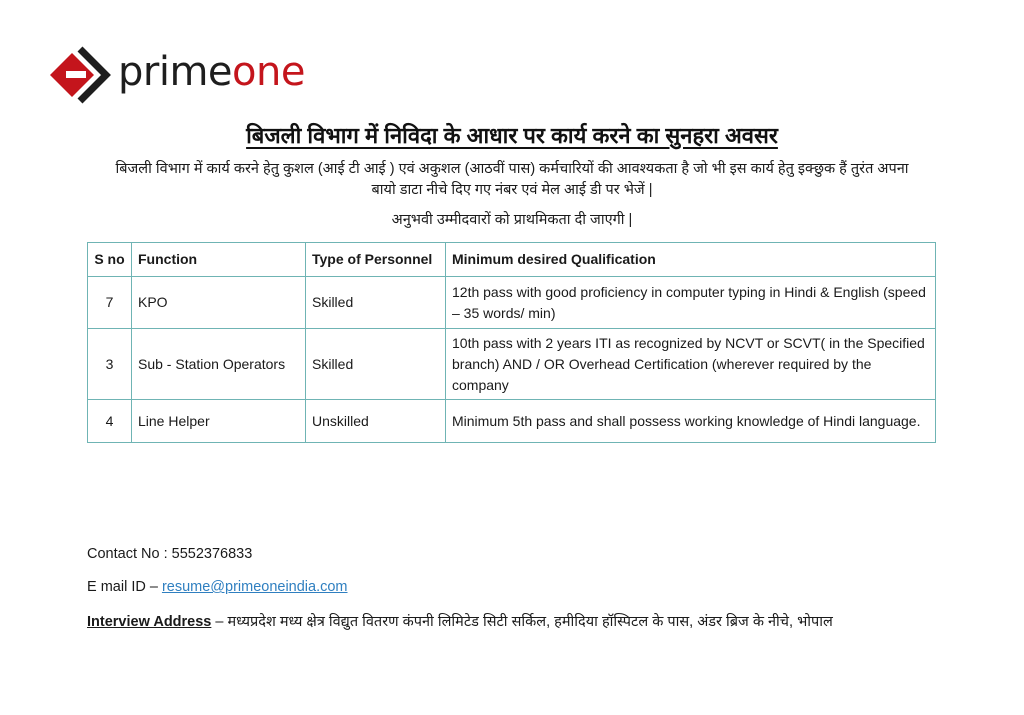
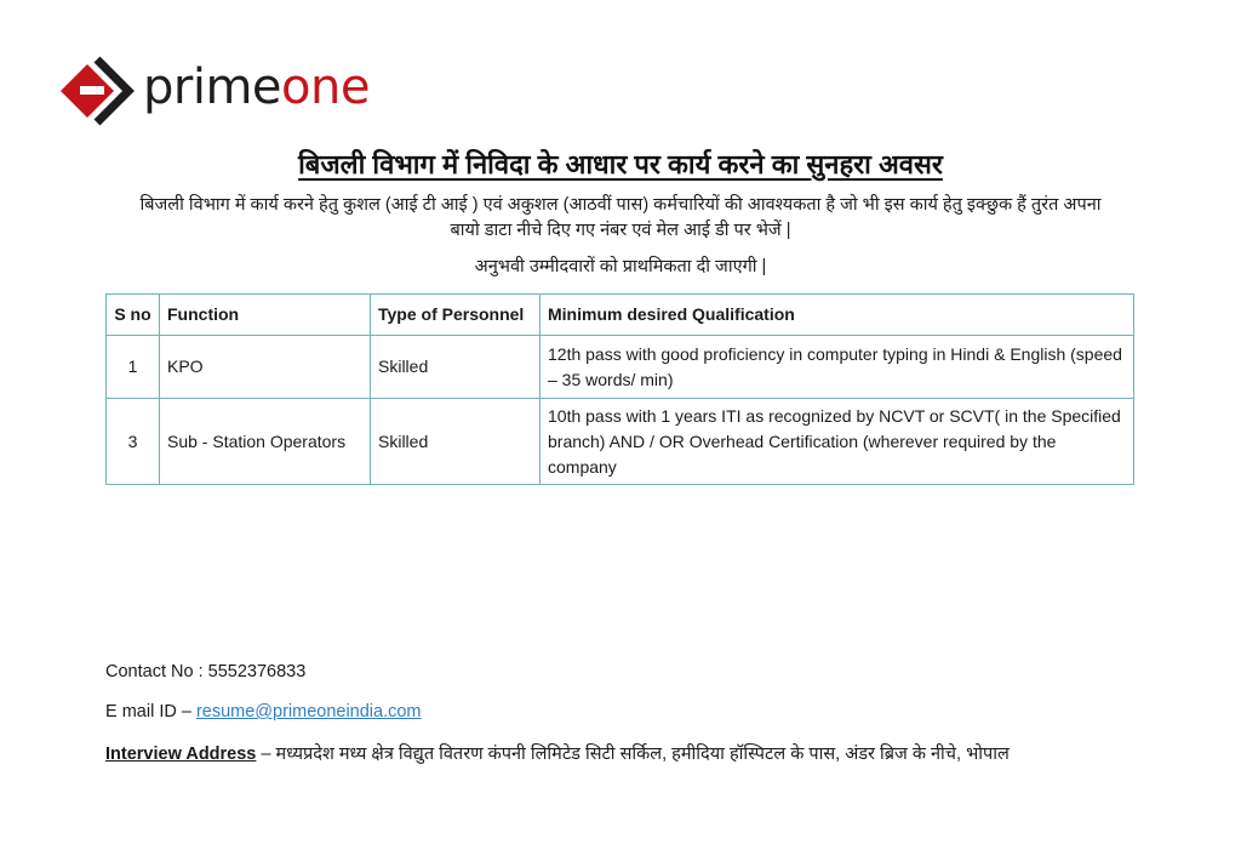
  primeone
  बिजली विभाग में निविदा के आधार पर कार्य करने का सुनहरा अवसर
  बिजली विभाग में कार्य करने हेतु कुशल (आई टी आई ) एवं अकुशल (आठवीं पास) कर्मचारियों की आवश्यकता है जो भी इस कार्य हेतु इक्छुक हैं तुरंत अपना
  बायो डाटा नीचे दिए गए नंबर एवं मेल आई डी पर भेजें |
  अनुभवी उम्मीदवारों को प्राथमिकता दी जाएगी |
  S no	Function	Type of Personnel	Minimum desired Qualification
- 7	KPO	Skilled	12th pass with good proficiency in computer typing in Hindi & English (speed – 35 words/ min)
+ 1	KPO	Skilled	12th pass with good proficiency in computer typing in Hindi & English (speed – 35 words/ min)
- 3	Sub - Station Operators	Skilled	10th pass with 2 years ITI as recognized by NCVT or SCVT( in the Specified branch) AND / OR Overhead Certification (wherever required by the company
+ 3	Sub - Station Operators	Skilled	10th pass with 1 years ITI as recognized by NCVT or SCVT( in the Specified branch) AND / OR Overhead Certification (wherever required by the company
- 4	Line Helper	Unskilled	Minimum 5th pass and shall possess working knowledge of Hindi language.
  Contact No : 5552376833
  E mail ID – resume@primeoneindia.com
  Interview Address – मध्यप्रदेश मध्य क्षेत्र विद्युत वितरण कंपनी लिमिटेड सिटी सर्किल, हमीदिया हॉस्पिटल के पास, अंडर ब्रिज के नीचे, भोपाल
